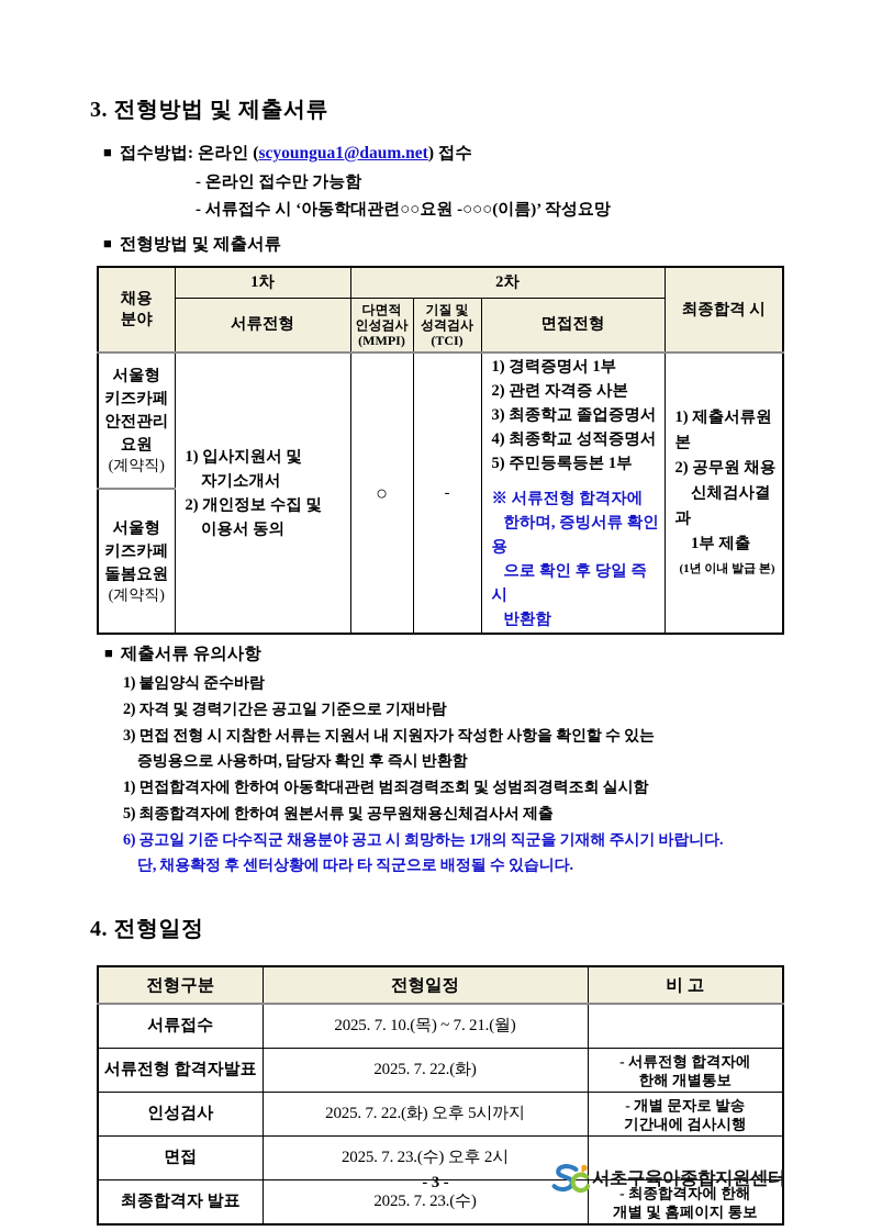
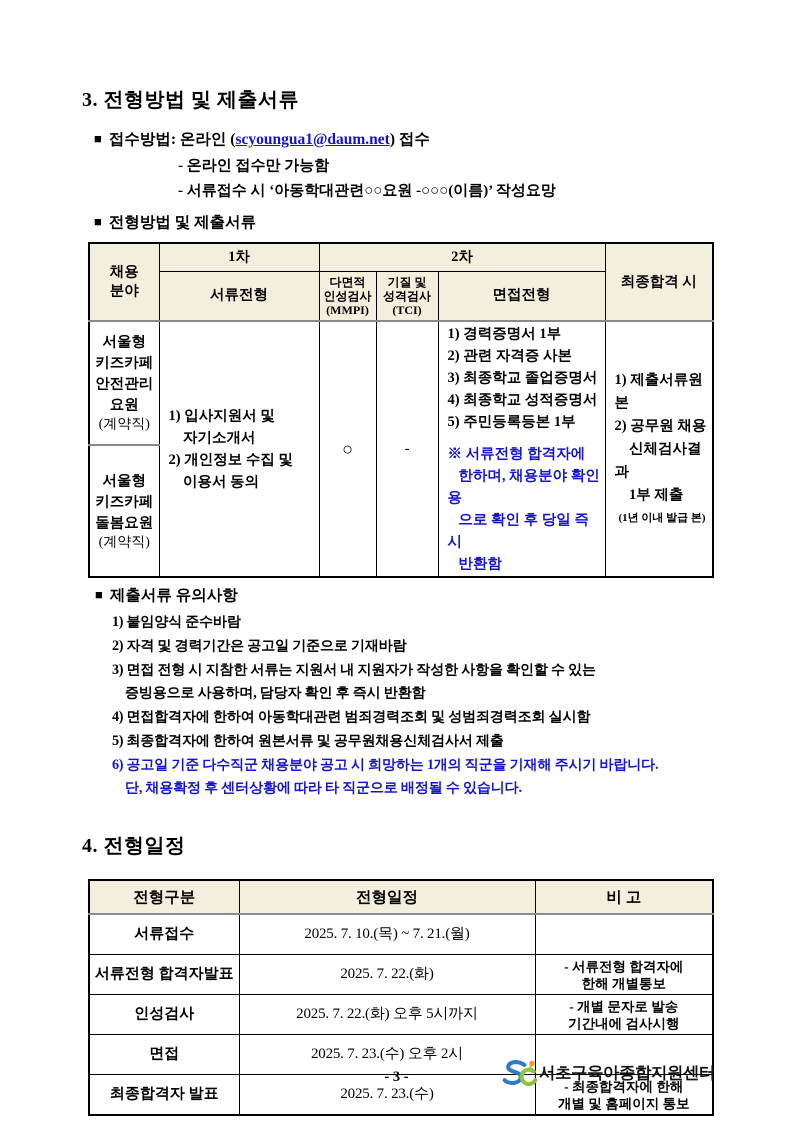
  3. 전형방법 및 제출서류
  ■ 접수방법: 온라인 (scyoungua1@daum.net) 접수
  - 온라인 접수만 가능함
  - 서류접수 시 ‘아동학대관련○○요원 -○○○(이름)’ 작성요망
  ■ 전형방법 및 제출서류
  채용 분야	1차	2차	최종합격 시
  서류전형	다면적 인성검사 (MMPI)	기질 및 성격검사 (TCI)	면접전형
- 서울형 키즈카페 안전관리 요원 (계약직)	1) 입사지원서 및 자기소개서 2) 개인정보 수집 및 이용서 동의	○	-	1) 경력증명서 1부 2) 관련 자격증 사본 3) 최종학교 졸업증명서 4) 최종학교 성적증명서 5) 주민등록등본 1부 ※ 서류전형 합격자에 한하며, 증빙서류 확인용 으로 확인 후 당일 즉시 반환함	1) 제출서류원본 2) 공무원 채용 신체검사결과 1부 제출 (1년 이내 발급 본)
+ 서울형 키즈카페 안전관리 요원 (계약직)	1) 입사지원서 및 자기소개서 2) 개인정보 수집 및 이용서 동의	○	-	1) 경력증명서 1부 2) 관련 자격증 사본 3) 최종학교 졸업증명서 4) 최종학교 성적증명서 5) 주민등록등본 1부 ※ 서류전형 합격자에 한하며, 채용분야 확인용 으로 확인 후 당일 즉시 반환함	1) 제출서류원본 2) 공무원 채용 신체검사결과 1부 제출 (1년 이내 발급 본)
  서울형 키즈카페 돌봄요원 (계약직)
  ■ 제출서류 유의사항
  1) 붙임양식 준수바람
  2) 자격 및 경력기간은 공고일 기준으로 기재바람
  3) 면접 전형 시 지참한 서류는 지원서 내 지원자가 작성한 사항을 확인할 수 있는
  증빙용으로 사용하며, 담당자 확인 후 즉시 반환함
- 1) 면접합격자에 한하여 아동학대관련 범죄경력조회 및 성범죄경력조회 실시함
+ 4) 면접합격자에 한하여 아동학대관련 범죄경력조회 및 성범죄경력조회 실시함
  5) 최종합격자에 한하여 원본서류 및 공무원채용신체검사서 제출
  6) 공고일 기준 다수직군 채용분야 공고 시 희망하는 1개의 직군을 기재해 주시기 바랍니다.
  단, 채용확정 후 센터상황에 따라 타 직군으로 배정될 수 있습니다.
  4. 전형일정
  전형구분	전형일정	비 고
  서류접수	2025. 7. 10.(목) ~ 7. 21.(월)
  서류전형 합격자발표	2025. 7. 22.(화)	- 서류전형 합격자에 한해 개별통보
  인성검사	2025. 7. 22.(화) 오후 5시까지	- 개별 문자로 발송 기간내에 검사시행
  면접	2025. 7. 23.(수) 오후 2시
  최종합격자 발표	2025. 7. 23.(수)	- 최종합격자에 한해 개별 및 홈페이지 통보
  - 3 -
  서초구육아종합지원센터
